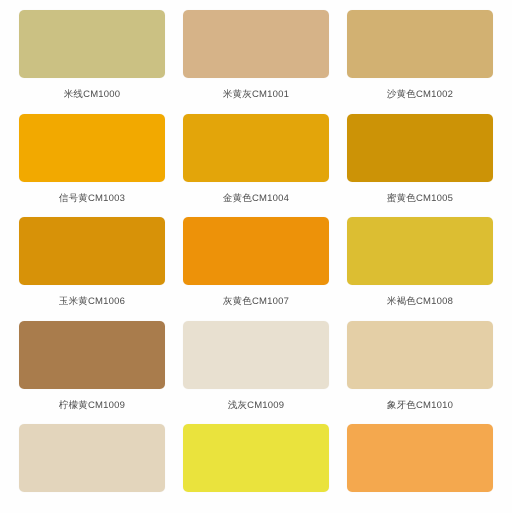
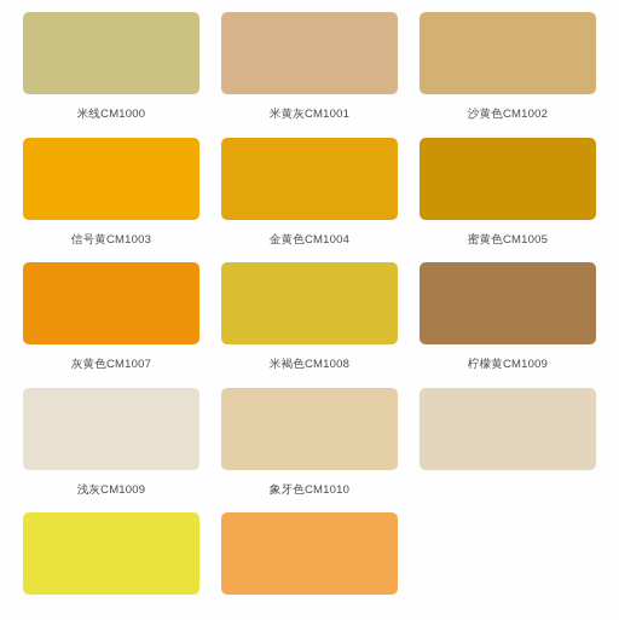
  米线CM1000
  米黄灰CM1001
  沙黄色CM1002
  信号黄CM1003
  金黄色CM1004
  蜜黄色CM1005
- 玉米黄CM1006
  灰黄色CM1007
  米褐色CM1008
  柠檬黄CM1009
  浅灰CM1009
  象牙色CM1010
